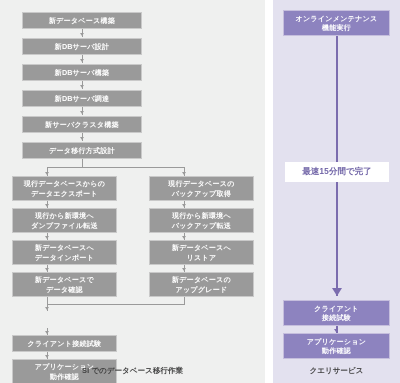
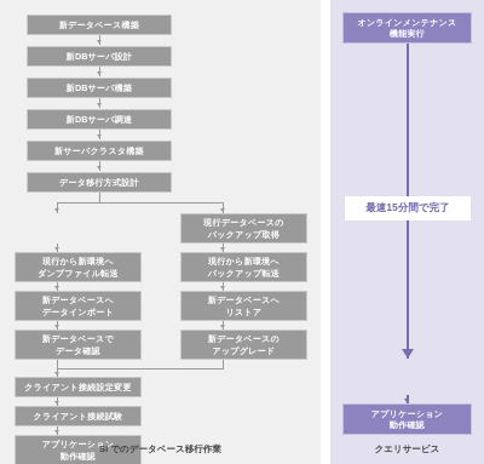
  新データベース構築
  新DBサーバ設計
  新DBサーバ構築
  新DBサーバ調達
  新サーバクラスタ構築
  データ移行方式設計
- 現行データベースからの
- データエクスポート
  現行から新環境へ
  ダンプファイル転送
  新データベースへ
  データインポート
  新データベースで
  データ確認
  現行データベースの
  バックアップ取得
  現行から新環境へ
  バックアップ転送
  新データベースへ
  リストア
  新データベースの
  アップグレード
+ クライアント接続設定変更
  クライアント接続試験
  アプリケーション
  動作確認
  オンラインメンテナンス
  機能実行
- クライアント
- 接続試験
  アプリケーション
  動作確認
  最速15分間で完了
  SI でのデータベース移行作業
  クエリサービス
